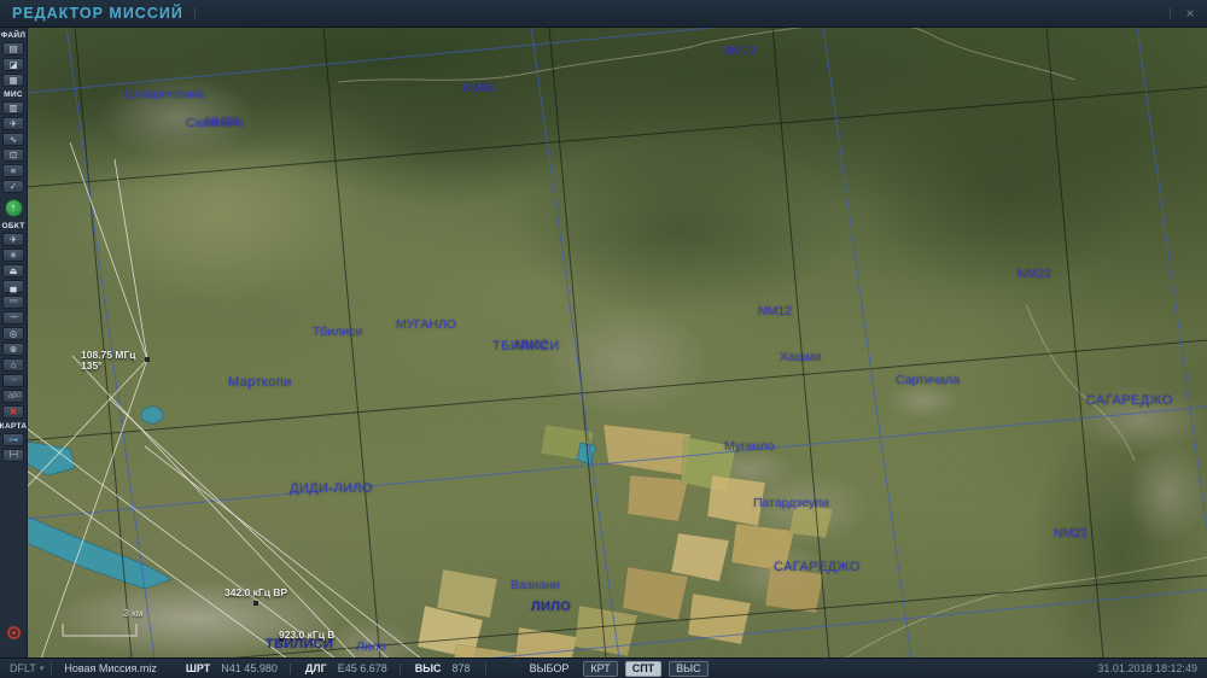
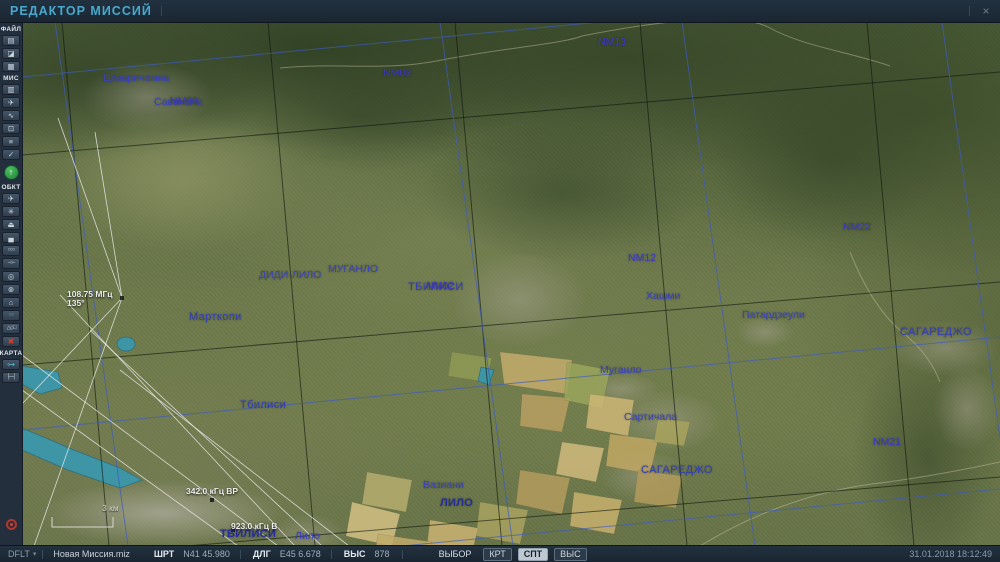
  РЕДАКТОР МИССИЙ
  ×
  ▤
  ◪
  ▦
  ▥
  ✈
  ∿
  ⊡
  ≡
  ✓
  ↑
  ✈
  ✳
  ⏏
  ▄
  ◎
  ⊗
  ⌂
  ✖
  ⊶
  Цхваричамиа
  Саванала
  NM93
  NM03
  NM13
  NM22
  NM12
  NM21
- Тбилиси
+ ДИДИ-ЛИЛО
  МУГАНЛО
  ТБИЛИСИ
  NM02
  Марткопи
  Хашми
- Сартичала
+ Патардзеули
  САГАРЕДЖО
  Муганло
- ДИДИ-ЛИЛО
+ Тбилиси
- Патардзеули
+ Сартичала
  САГАРЕДЖО
  Вазиани
  ЛИЛО
  ТБИЛИСИ
  Лило
  108.75 МГц
  135°
  342.0 кГц ВР
  923.0 кГц В
  3 км
  DFLT
  Новая Миссия.miz
  ШРТ
  N41 45.980
  ДЛГ
  E45 6.678
  ВЫС
  878
  ВЫБОР
  КРТ
  СПТ
  ВЫС
  31.01.2018 18:12:49
